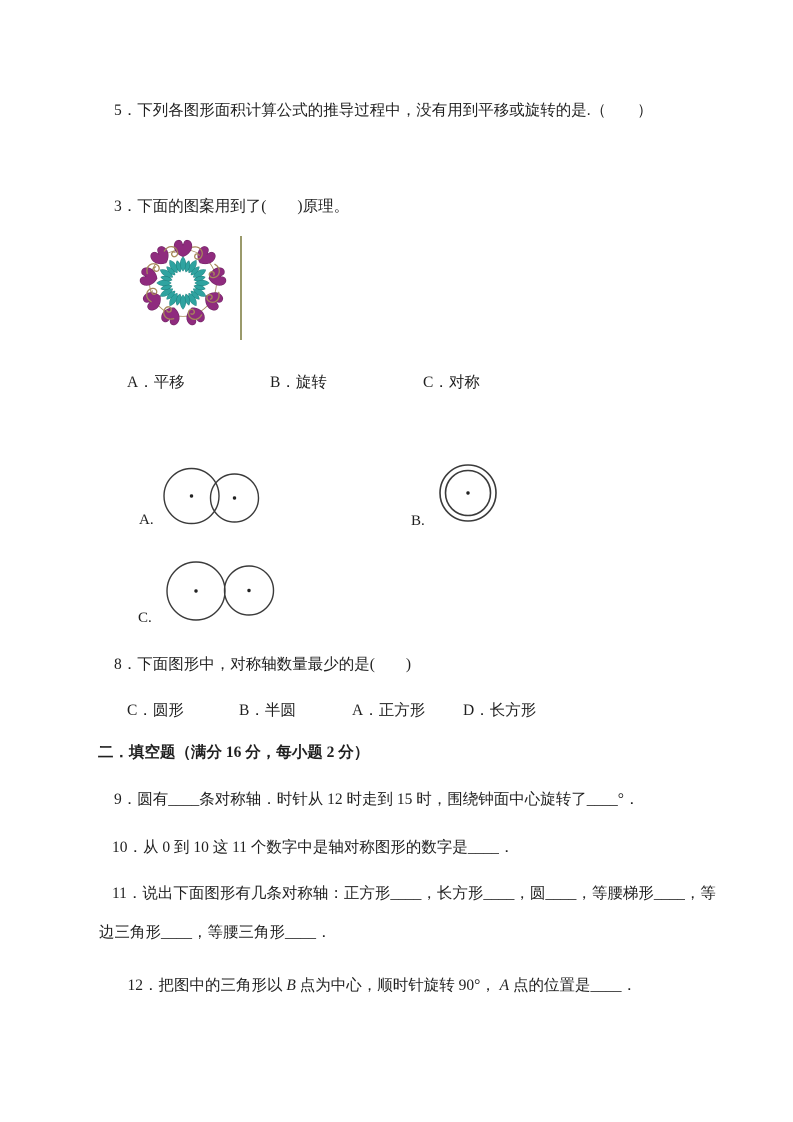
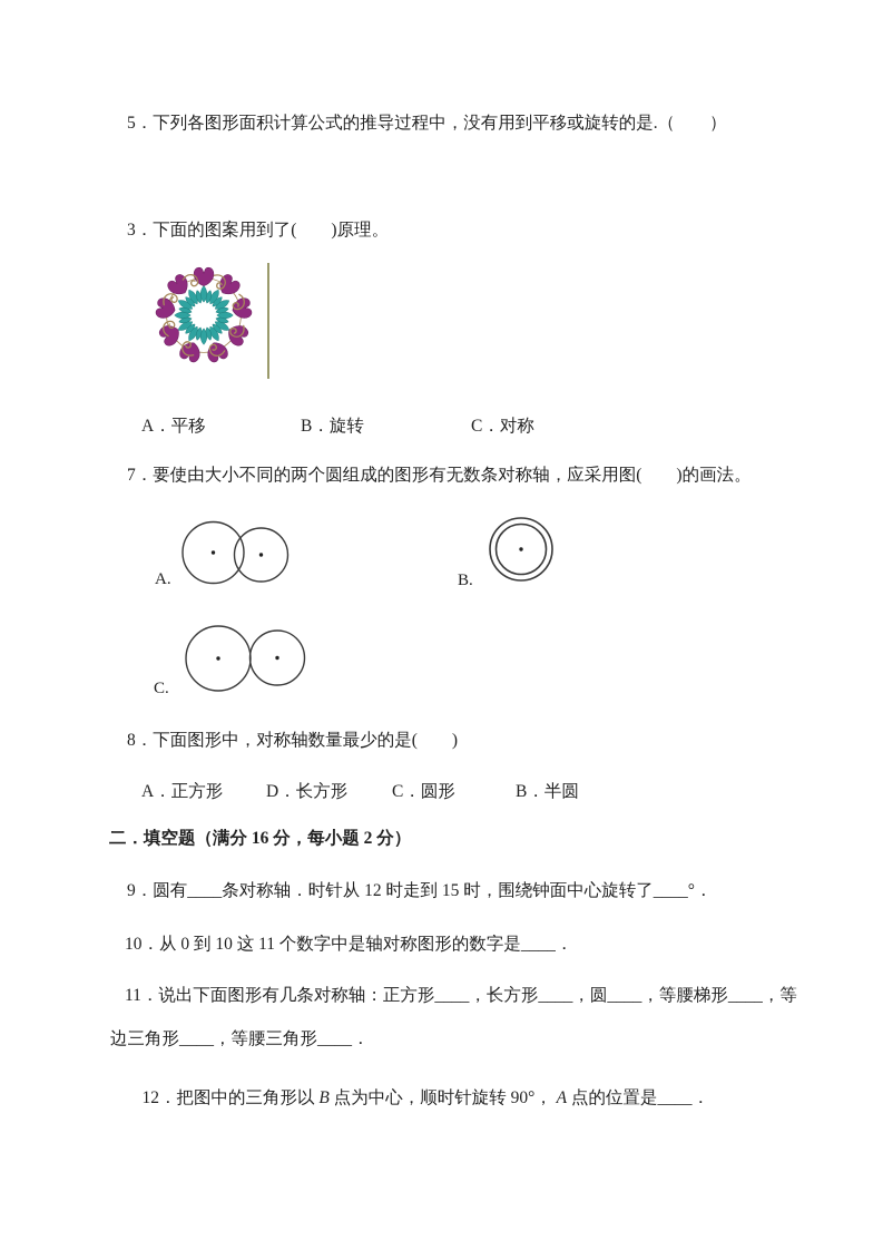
  5．下列各图形面积计算公式的推导过程中，没有用到平移或旋转的是.（ ）
  3．下面的图案用到了( )原理。
  A．平移
  B．旋转
  C．对称
+ 7．要使由大小不同的两个圆组成的图形有无数条对称轴，应采用图( )的画法。
  A.
  B.
  C.
  8．下面图形中，对称轴数量最少的是( )
- C．圆形
+ A．正方形
- B．半圆
+ D．长方形
- A．正方形
+ C．圆形
- D．长方形
+ B．半圆
  二．填空题（满分 16 分，每小题 2 分）
  9．圆有____条对称轴．时针从 12 时走到 15 时，围绕钟面中心旋转了____°．
  10．从 0 到 10 这 11 个数字中是轴对称图形的数字是____．
  11．说出下面图形有几条对称轴：正方形____，长方形____，圆____，等腰梯形____，等边三角形____，等腰三角形____．
  12．把图中的三角形以 B 点为中心，顺时针旋转 90°， A 点的位置是____．
